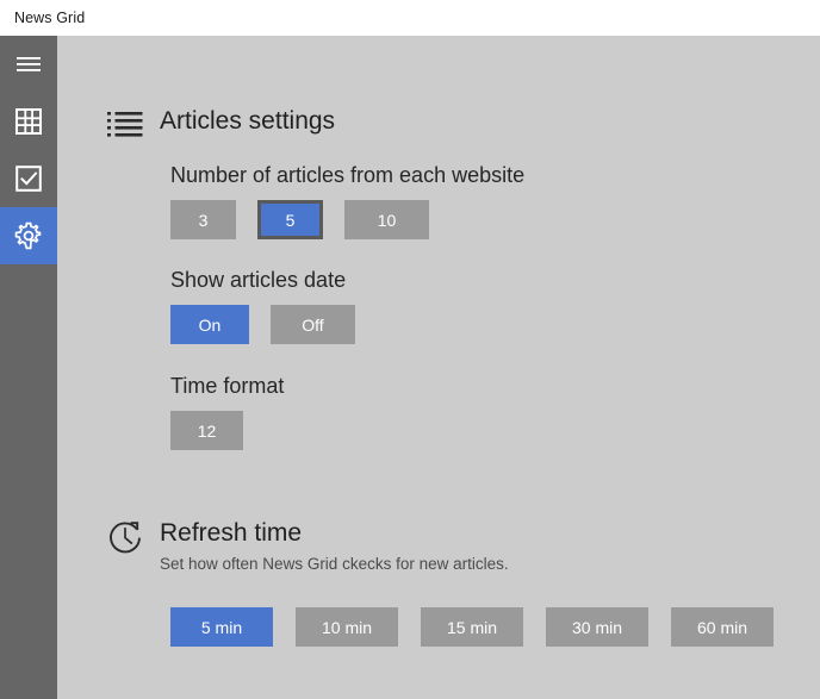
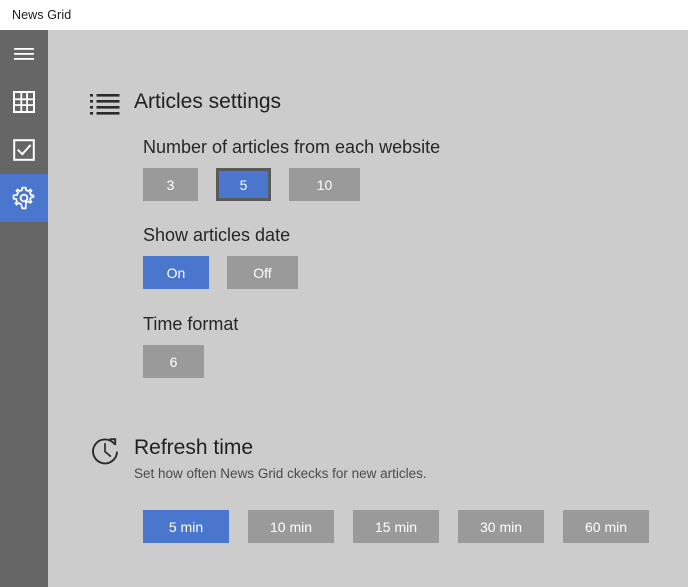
  News Grid
  Articles settings
  Number of articles from each website
  3
  5
  10
  Show articles date
  On
  Off
  Time format
- 12
+ 6
  Refresh time
  Set how often News Grid ckecks for new articles.
  5 min
  10 min
  15 min
  30 min
  60 min
